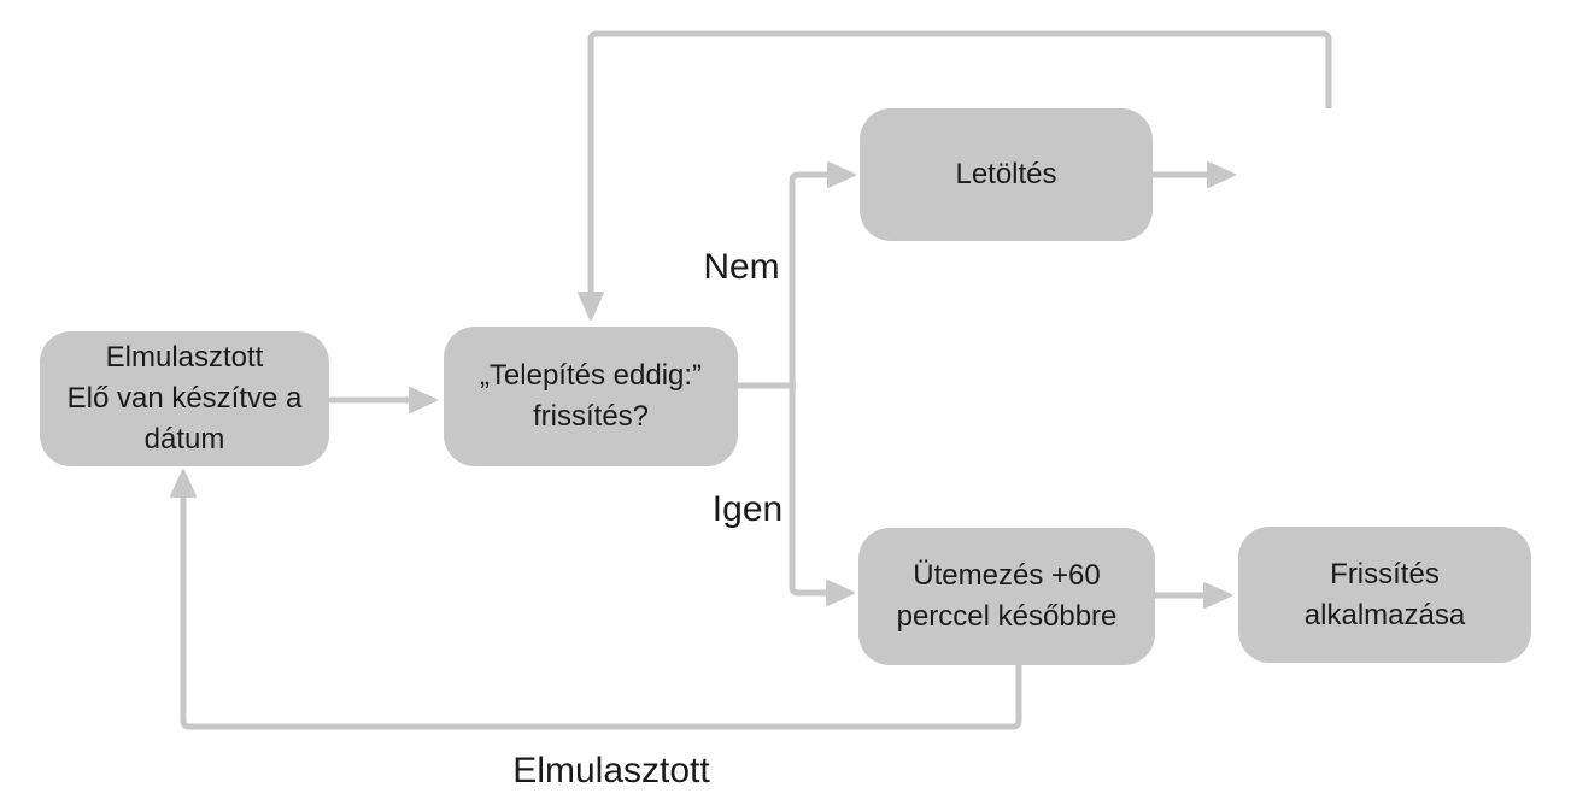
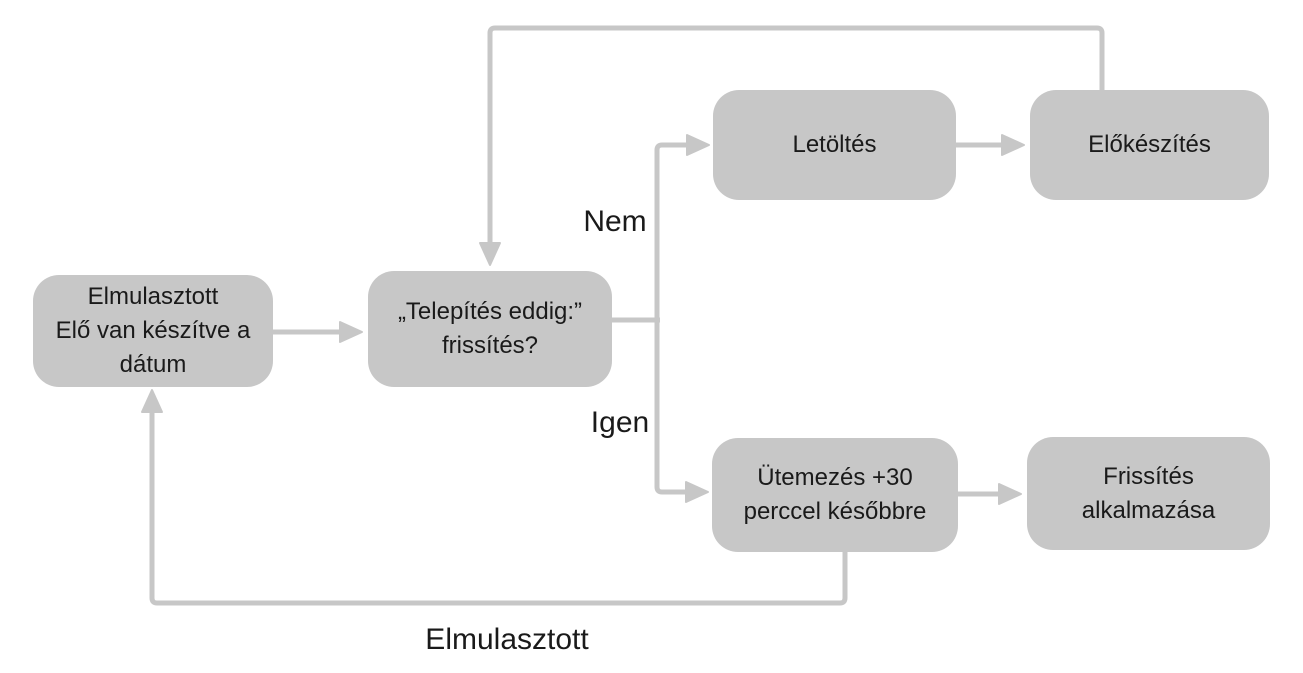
  Elmulasztott
  Elő van készítve a
  dátum
  „Telepítés eddig:”
  frissítés?
  Letöltés
+ Előkészítés
- Ütemezés +60
+ Ütemezés +30
  perccel későbbre
  Frissítés
  alkalmazása
  Nem
  Igen
  Elmulasztott
